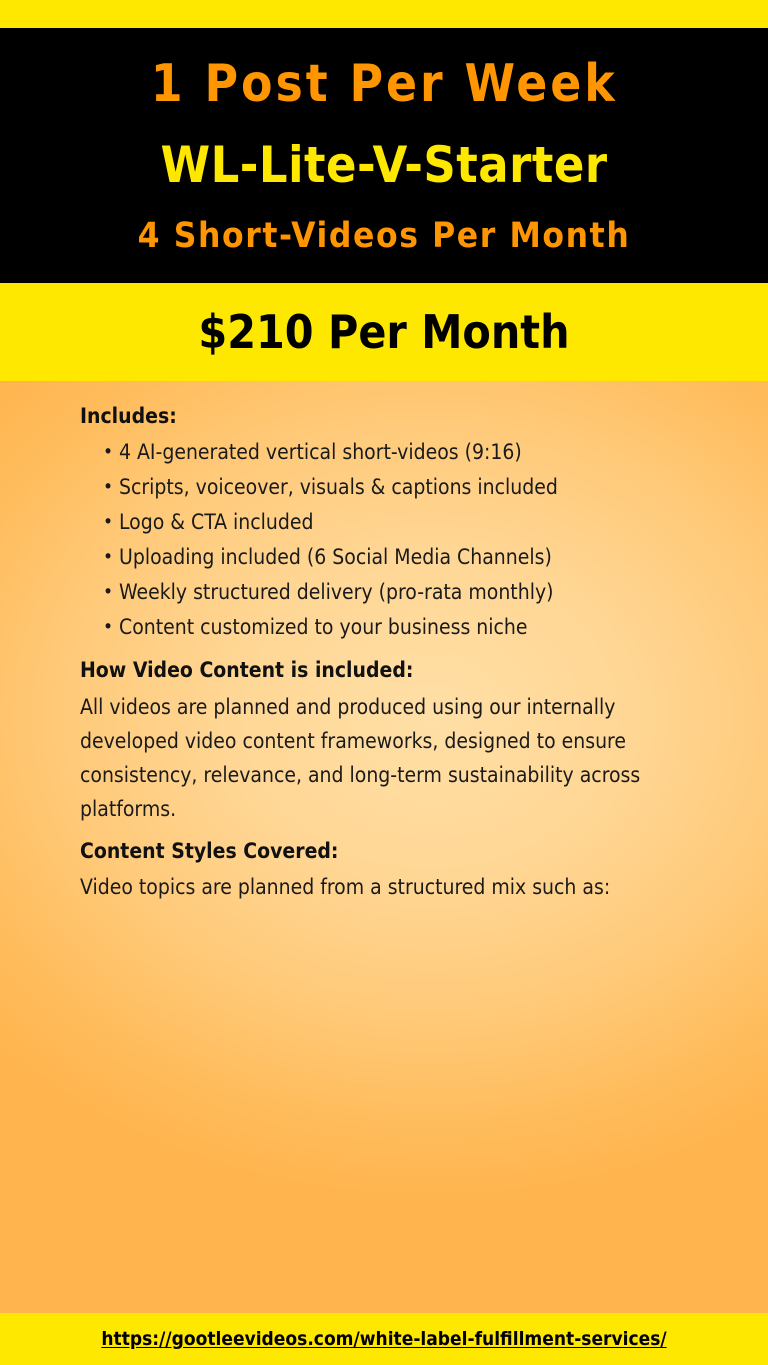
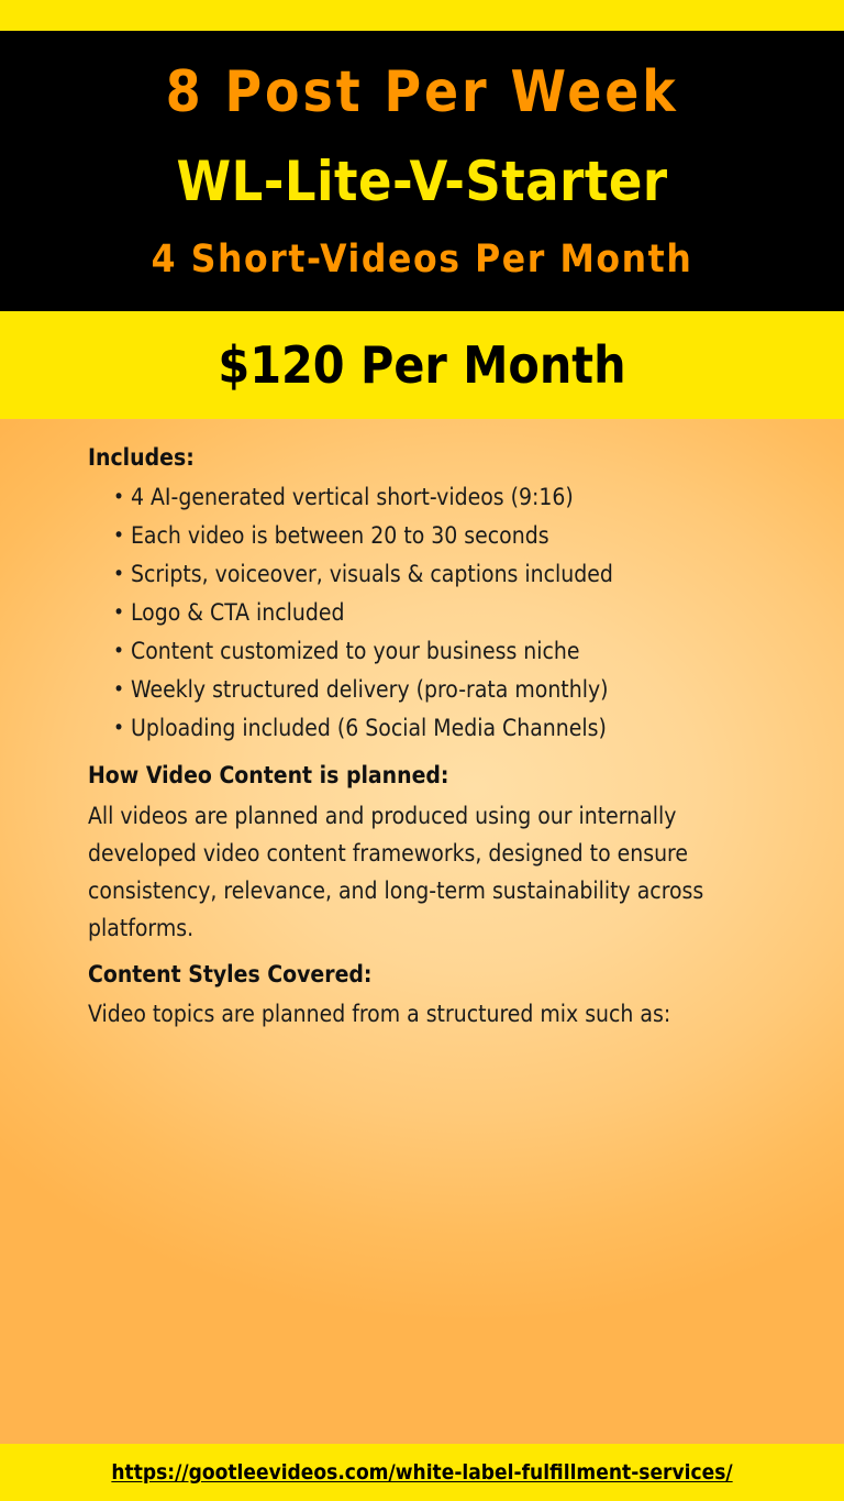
- 1 Post Per Week
+ 8 Post Per Week
  WL-Lite-V-Starter
  4 Short-Videos Per Month
- $210 Per Month
+ $120 Per Month
  Includes:
  4 AI-generated vertical short-videos (9:16)
+ Each video is between 20 to 30 seconds
  Scripts, voiceover, visuals & captions included
  Logo & CTA included
- Uploading included (6 Social Media Channels)
+ Content customized to your business niche
  Weekly structured delivery (pro-rata monthly)
- Content customized to your business niche
+ Uploading included (6 Social Media Channels)
- How Video Content is included:
+ How Video Content is planned:
  All videos are planned and produced using our internally developed video content frameworks, designed to ensure consistency, relevance, and long-term sustainability across platforms.
  Content Styles Covered:
  Video topics are planned from a structured mix such as:
  https://gootleevideos.com/white-label-fulfillment-services/
